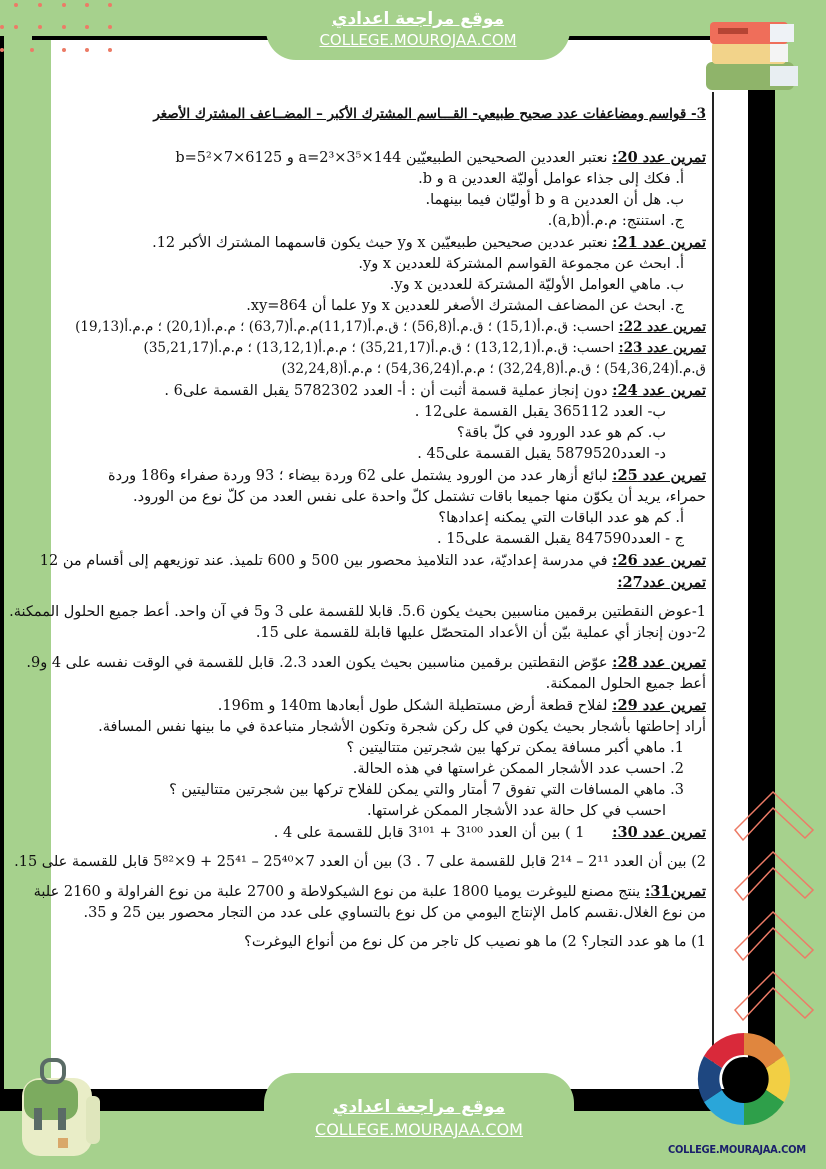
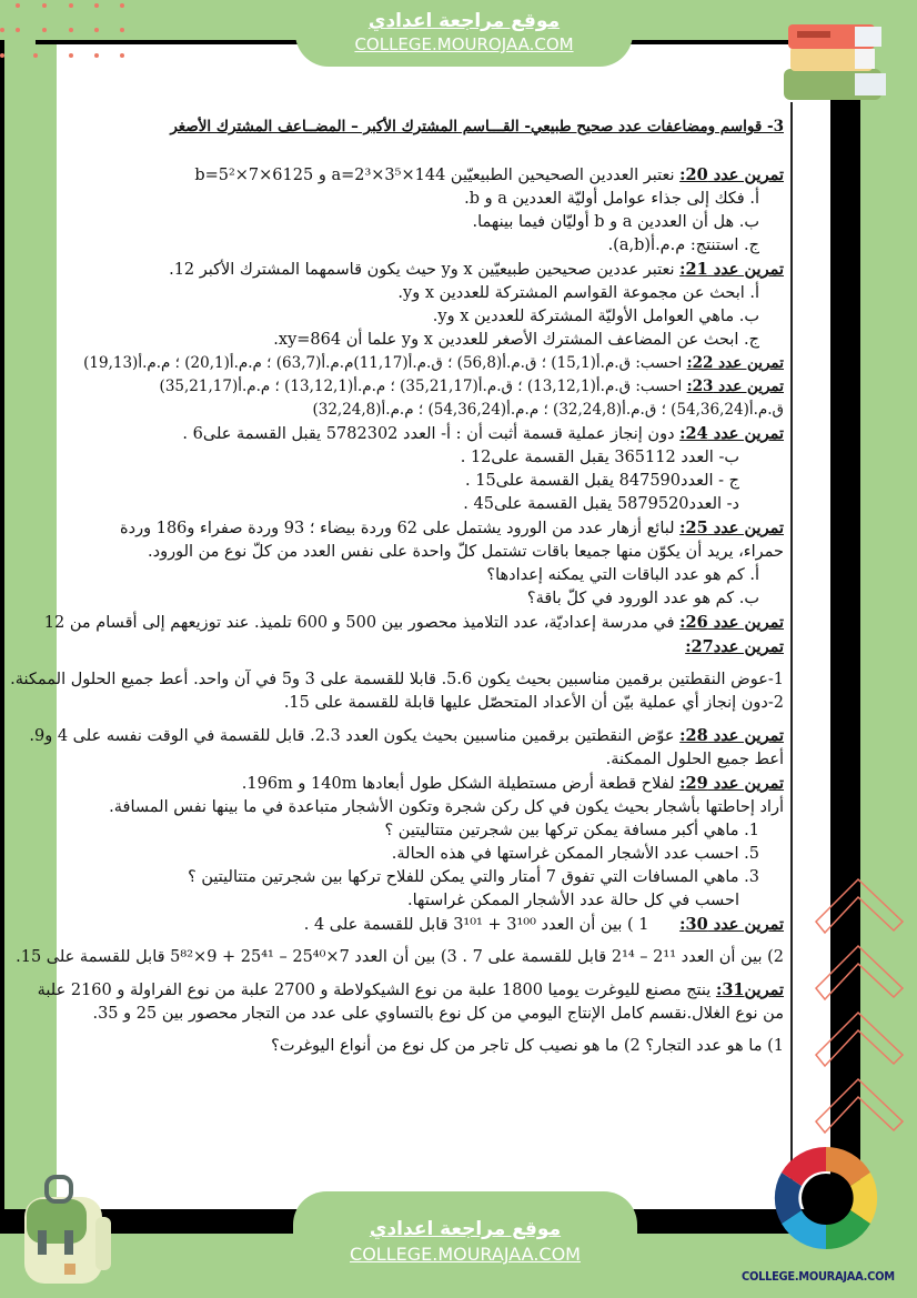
  موقع مراجعة اعدادي
  COLLEGE.MOUROJAA.COM
  3- قواسم ومضاعفات عدد صحيح طبيعي- القـــاسم المشترك الأكبر – المضــاعف المشترك الأصغر
  تمرين عدد 20: نعتبر العددين الصحيحين الطبيعيّين a=2³×3⁵×144 و b=5²×7×6125
  أ. فكك إلى جذاء عوامل أوليّة العددين a و b.
  ب. هل أن العددين a و b أوليّان فيما بينهما.
  ج. استنتج: م.م.أ(a,b).
  تمرين عدد 21: نعتبر عددين صحيحين طبيعيّين x وy حيث يكون قاسمهما المشترك الأكبر 12.
  أ. ابحث عن مجموعة القواسم المشتركة للعددين x وy.
  ب. ماهي العوامل الأوليّة المشتركة للعددين x وy.
  ج. ابحث عن المضاعف المشترك الأصغر للعددين x وy علما أن xy=864.
  تمرين عدد 22: احسب: ق.م.أ(15,1) ؛ ق.م.أ(56,8) ؛ ق.م.أ(11,17)م.م.أ(63,7) ؛ م.م.أ(20,1) ؛ م.م.أ(19,13)
  تمرين عدد 23: احسب: ق.م.أ(13,12,1) ؛ ق.م.أ(35,21,17) ؛ م.م.أ(13,12,1) ؛ م.م.أ(35,21,17)
  ق.م.أ(54,36,24) ؛ ق.م.أ(32,24,8) ؛ م.م.أ(54,36,24) ؛ م.م.أ(32,24,8)
  تمرين عدد 24: دون إنجاز عملية قسمة أثبت أن : أ- العدد 5782302 يقبل القسمة على6 .
  ب- العدد 365112 يقبل القسمة على12 .
- ب. كم هو عدد الورود في كلّ باقة؟
+ ج - العدد847590 يقبل القسمة على15 .
  د- العدد5879520 يقبل القسمة على45 .
  تمرين عدد 25: لبائع أزهار عدد من الورود يشتمل على 62 وردة بيضاء ؛ 93 وردة صفراء و186 وردة
  حمراء، يريد أن يكوّن منها جميعا باقات تشتمل كلّ واحدة على نفس العدد من كلّ نوع من الورود.
  أ. كم هو عدد الباقات التي يمكنه إعدادها؟
- ج - العدد847590 يقبل القسمة على15 .
+ ب. كم هو عدد الورود في كلّ باقة؟
  تمرين عدد 26: في مدرسة إعداديّة، عدد التلاميذ محصور بين 500 و 600 تلميذ. عند توزيعهم إلى أقسام من 12
  تمرين عدد27:
  1-عوض النقطتين برقمين مناسبين بحيث يكون 5.6. قابلا للقسمة على 3 و5 في آن واحد. أعط جميع الحلول الممكنة.
  2-دون إنجاز أي عملية بيّن أن الأعداد المتحصّل عليها قابلة للقسمة على 15.
  تمرين عدد 28: عوّض النقطتين برقمين مناسبين بحيث يكون العدد 2.3. قابل للقسمة في الوقت نفسه على 4 و9.
  أعط جميع الحلول الممكنة.
  تمرين عدد 29: لفلاح قطعة أرض مستطيلة الشكل طول أبعادها 140m و 196m.
  أراد إحاطتها بأشجار بحيث يكون في كل ركن شجرة وتكون الأشجار متباعدة في ما بينها نفس المسافة.
  1. ماهي أكبر مسافة يمكن تركها بين شجرتين متتاليتين ؟
- 2. احسب عدد الأشجار الممكن غراستها في هذه الحالة.
+ 5. احسب عدد الأشجار الممكن غراستها في هذه الحالة.
  3. ماهي المسافات التي تفوق 7 أمتار والتي يمكن للفلاح تركها بين شجرتين متتاليتين ؟
  احسب في كل حالة عدد الأشجار الممكن غراستها.
  تمرين عدد 30: 1 ) بين أن العدد 3¹⁰⁰ + 3¹⁰¹ قابل للقسمة على 4 .
  2) بين أن العدد 2¹¹ – 2¹⁴ قابل للقسمة على 7 . 3) بين أن العدد 7×25⁴⁰ – 25⁴¹ + 9×5⁸² قابل للقسمة على 15.
  تمرين31: ينتج مصنع لليوغرت يوميا 1800 علبة من نوع الشيكولاطة و 2700 علبة من نوع الفراولة و 2160 علبة
  من نوع الغلال.نقسم كامل الإنتاج اليومي من كل نوع بالتساوي على عدد من التجار محصور بين 25 و 35.
  1) ما هو عدد التجار؟ 2) ما هو نصيب كل تاجر من كل نوع من أنواع اليوغرت؟
  موقع مراجعة اعدادي
  COLLEGE.MOURAJAA.COM
  COLLEGE.MOURAJAA.COM
